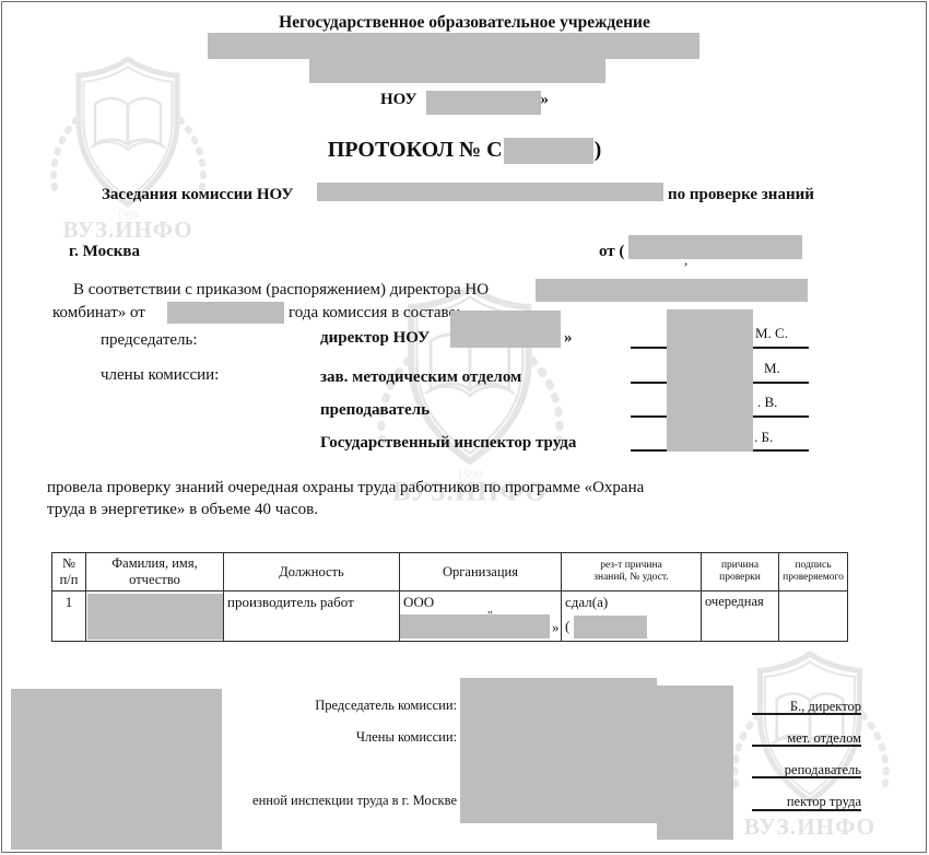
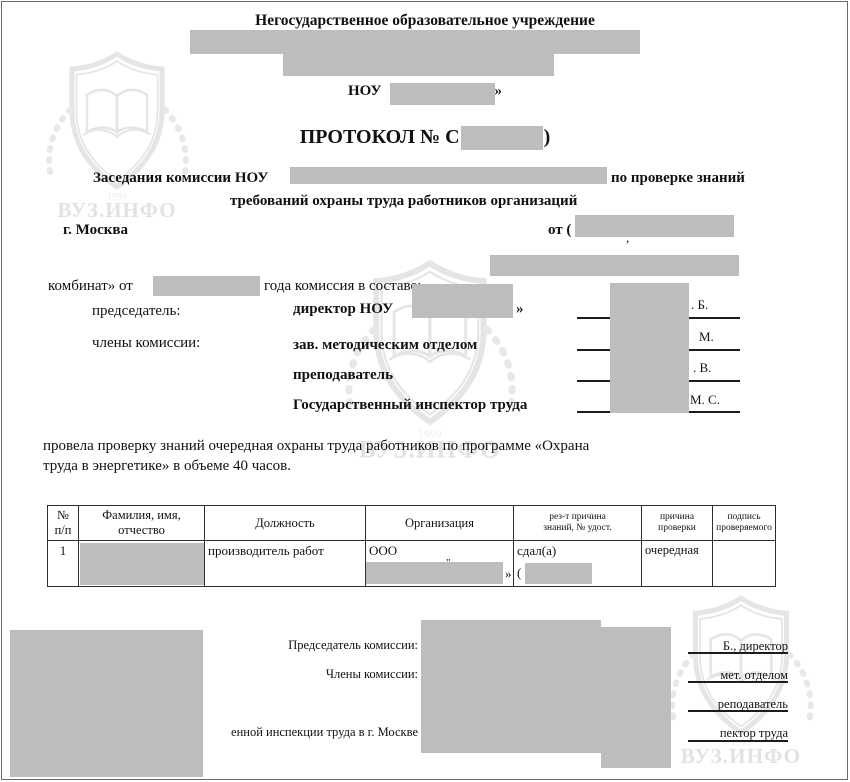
  Негосударственное образовательное учреждение
  НОУ
  »
  ПРОТОКОЛ № С
  )
  Заседания комиссии НОУ
  по проверке знаний
+ требований охраны труда работников организаций
  г. Москва
  от (
  ,
- В соответствии с приказом (распоряжением) директора НО
  комбинат» от
  года комиссия в состав
  председатель:
  директор НОУ
  »
  члены комиссии:
  зав. методическим отделом
  преподаватель
  Государственный инспектор труда
- М. С.
+ . Б.
  М.
  . В.
- . Б.
+ М. С.
  провела проверку знаний очередная охраны труда работников по программе «Охрана
  труда в энергетике» в объеме 40 часов.
  № п/п	Фамилия, имя, отчество	Должность	Организация	рез-т причина знаний, № удост.	причина проверки	подпись проверяемого
  1		производитель работ	ООО »	сдал(а) (	очередная
  Председатель комиссии:
  Члены комиссии:
  енной инспекции труда в г. Москве
  Б., директор
  мет. отделом
  реподаватель
  пектор труда
